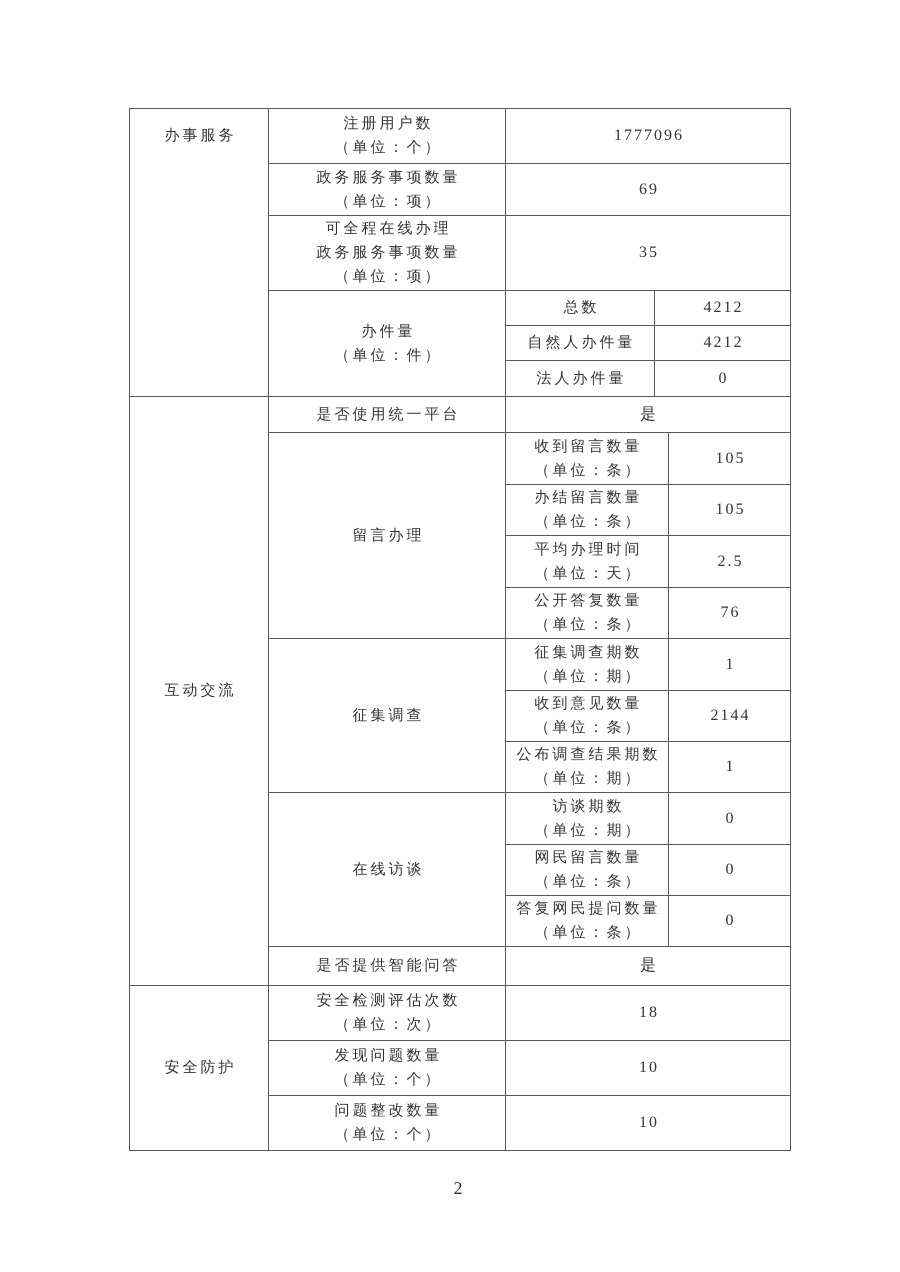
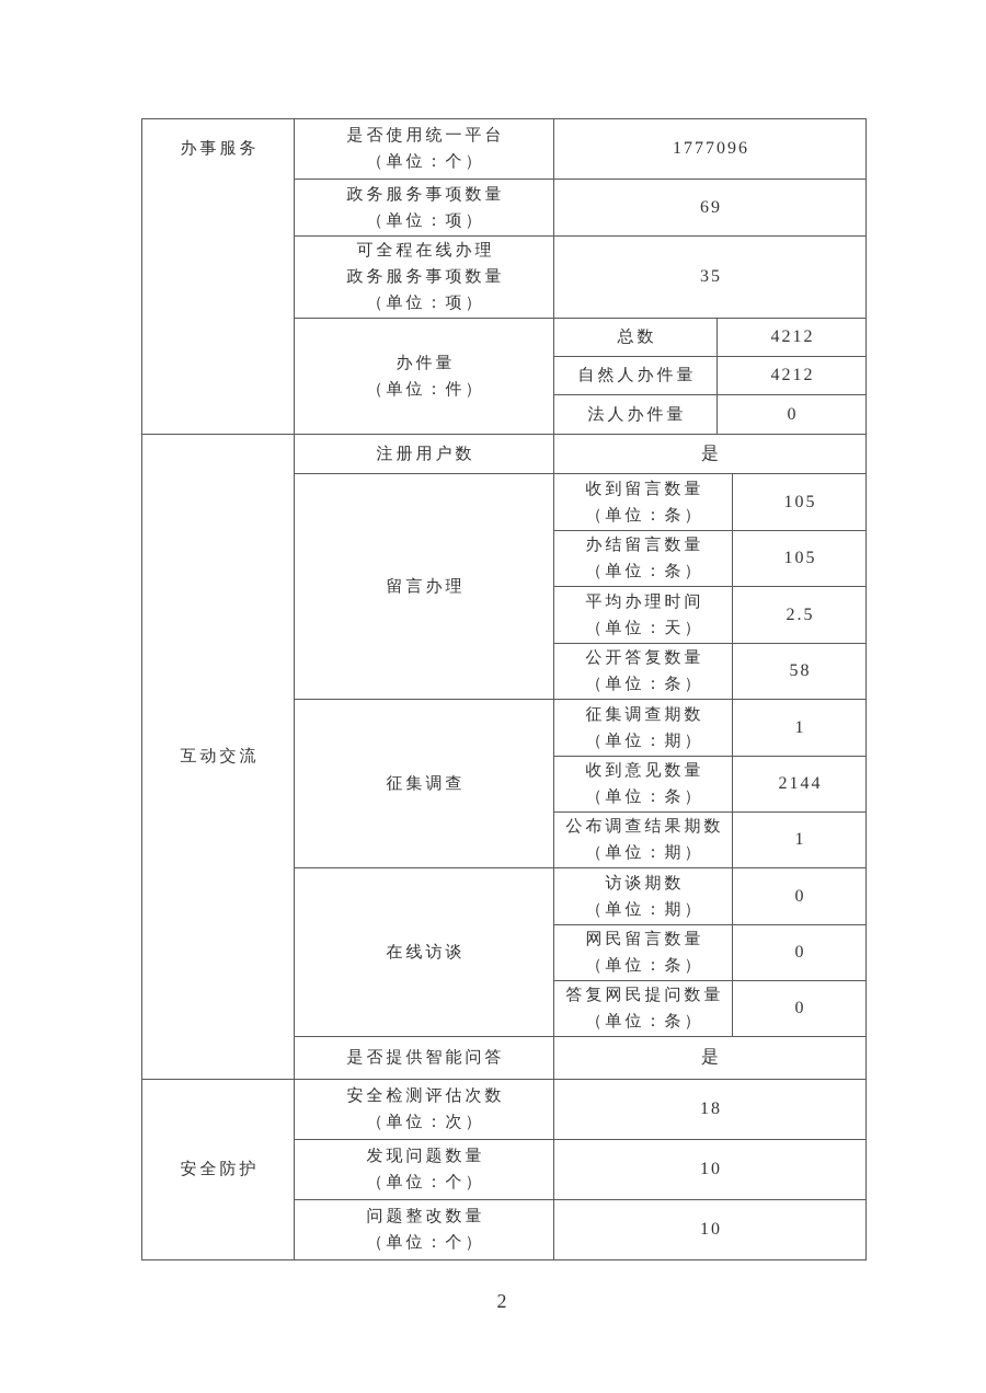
- 办事服务	注册用户数 （单位：个）	1777096
+ 办事服务	是否使用统一平台 （单位：个）	1777096
  政务服务事项数量 （单位：项）	69
  可全程在线办理 政务服务事项数量 （单位：项）	35
  办件量 （单位：件）	总数	4212
  自然人办件量	4212
  法人办件量	0
- 互动交流	是否使用统一平台	是
+ 互动交流	注册用户数	是
  留言办理	收到留言数量 （单位：条）	105
  办结留言数量 （单位：条）	105
  平均办理时间 （单位：天）	2.5
- 公开答复数量 （单位：条）	76
+ 公开答复数量 （单位：条）	58
  征集调查	征集调查期数 （单位：期）	1
  收到意见数量 （单位：条）	2144
  公布调查结果期数 （单位：期）	1
  在线访谈	访谈期数 （单位：期）	0
  网民留言数量 （单位：条）	0
  答复网民提问数量 （单位：条）	0
  是否提供智能问答	是
  安全防护	安全检测评估次数 （单位：次）	18
  发现问题数量 （单位：个）	10
  问题整改数量 （单位：个）	10
  2
